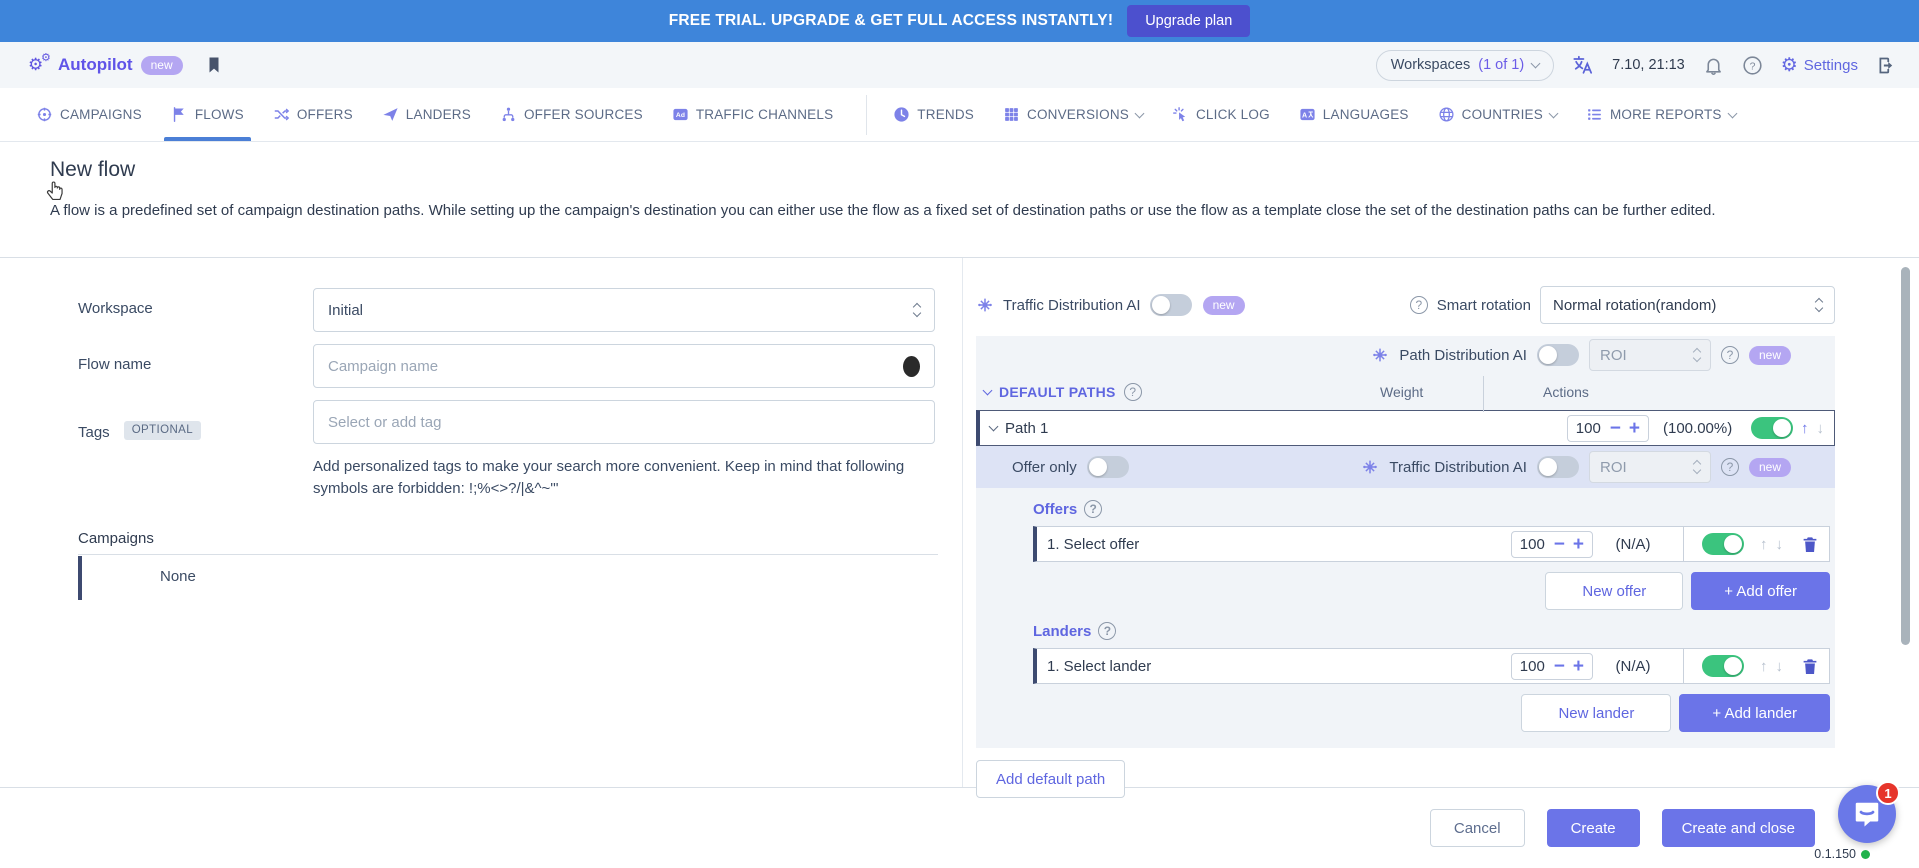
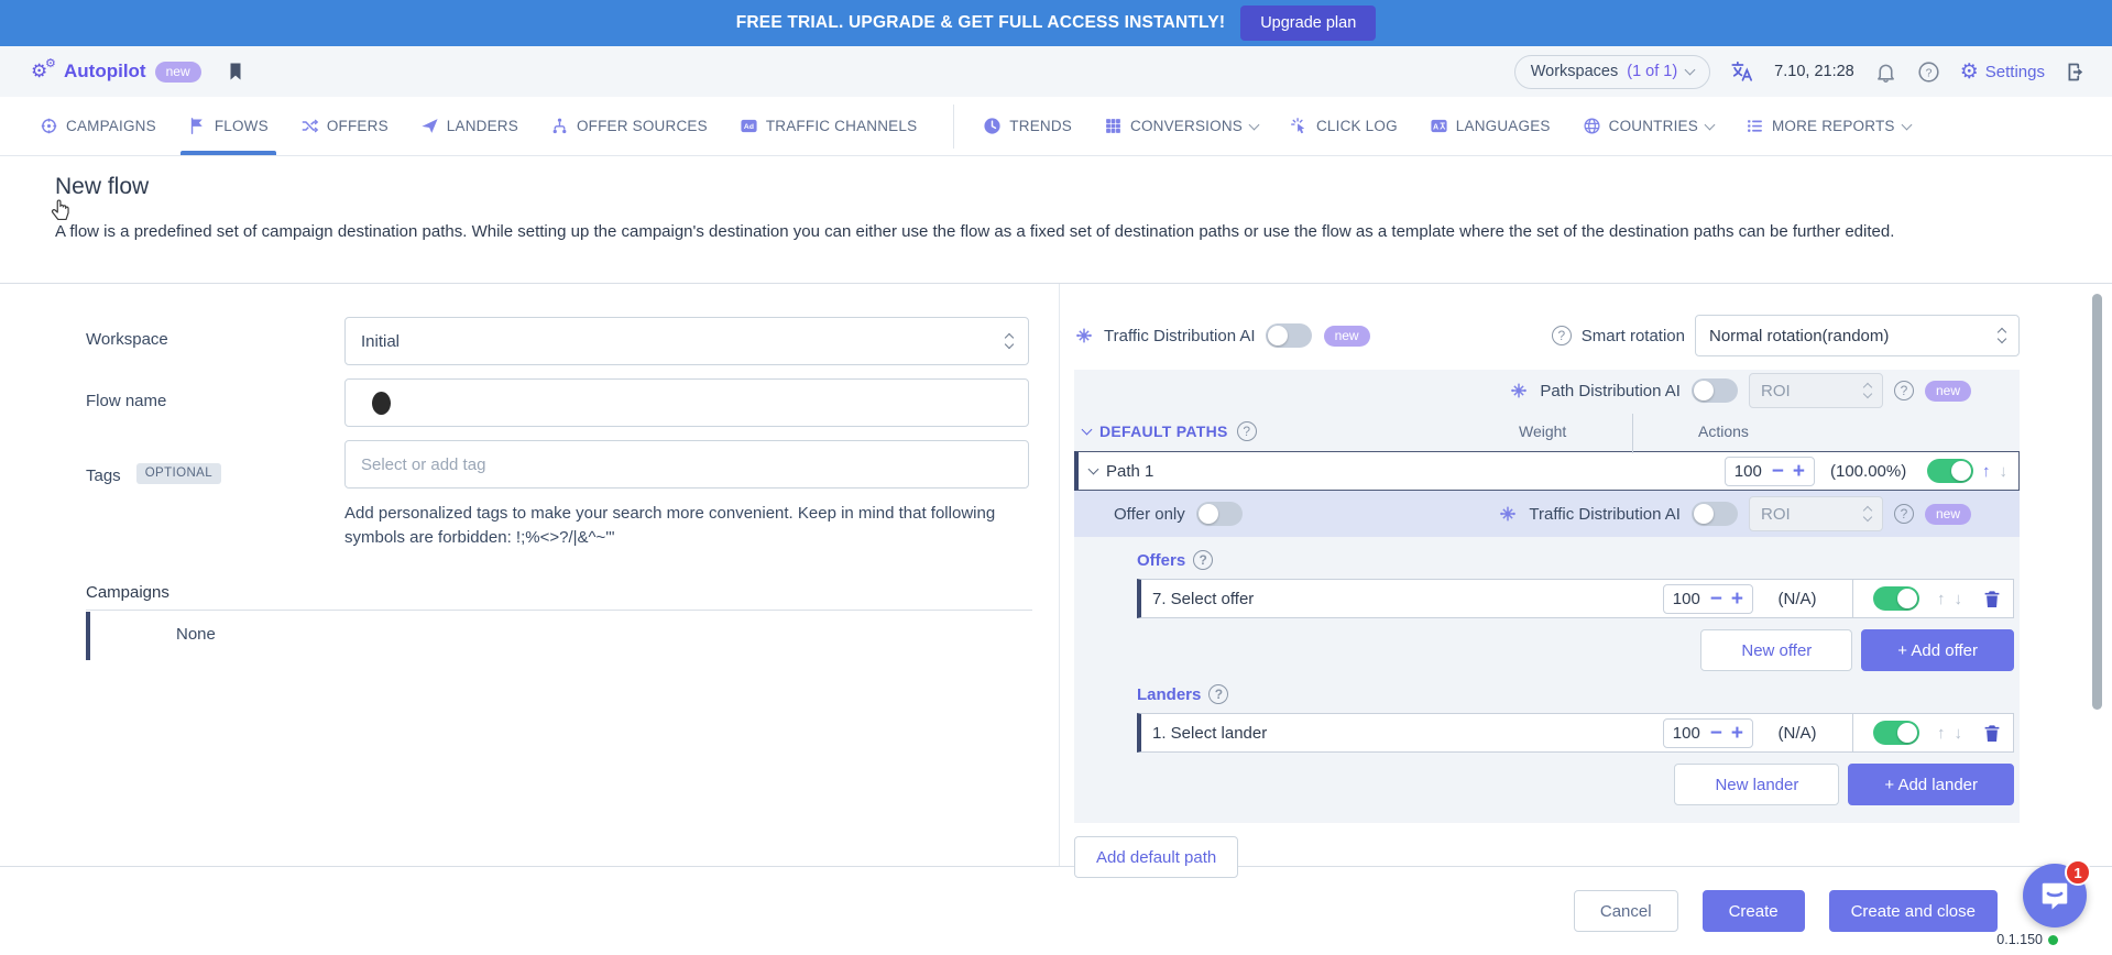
  FREE TRIAL. UPGRADE & GET FULL ACCESS INSTANTLY!
  Upgrade plan
  ⚙
  ⚙
  Autopilot
  new
  Workspaces
  (1 of 1)
- 7.10, 21:13
+ 7.10, 21:28
  ?
  ⚙
  Settings
  CAMPAIGNS
  FLOWS
  OFFERS
  LANDERS
  OFFER SOURCES
  TRAFFIC CHANNELS
  TRENDS
  CONVERSIONS
  CLICK LOG
  A
  LANGUAGES
  COUNTRIES
  MORE REPORTS
  New flow
- A flow is a predefined set of campaign destination paths. While setting up the campaign's destination you can either use the flow as a fixed set of destination paths or use the flow as a template close the set of the destination paths can be further edited.
+ A flow is a predefined set of campaign destination paths. While setting up the campaign's destination you can either use the flow as a fixed set of destination paths or use the flow as a template where the set of the destination paths can be further edited.
  Workspace
  Initial
  Flow name
- Campaign name
  Tags
  OPTIONAL
  Select or add tag
  Add personalized tags to make your search more convenient. Keep in mind that following symbols are forbidden: !;%<>?/|&^~'"
  Campaigns
  None
  Traffic Distribution AI
  new
  Smart rotation
  Normal rotation(random)
  Path Distribution AI
  ROI
  new
  DEFAULT PATHS
  Weight
  Actions
  Path 1
  100
  −
  +
  (100.00%)
  ↑
  ↓
  Offer only
  Traffic Distribution AI
  ROI
  new
  Offers
- 1. Select offer
+ 7. Select offer
  100
  −
  +
  (N/A)
  ↑
  ↓
  New offer
  + Add offer
  Landers
  1. Select lander
  100
  −
  +
  (N/A)
  ↑
  ↓
  New lander
  + Add lander
  Add default path
  Cancel
  Create
  Create and close
  1
  0.1.150
